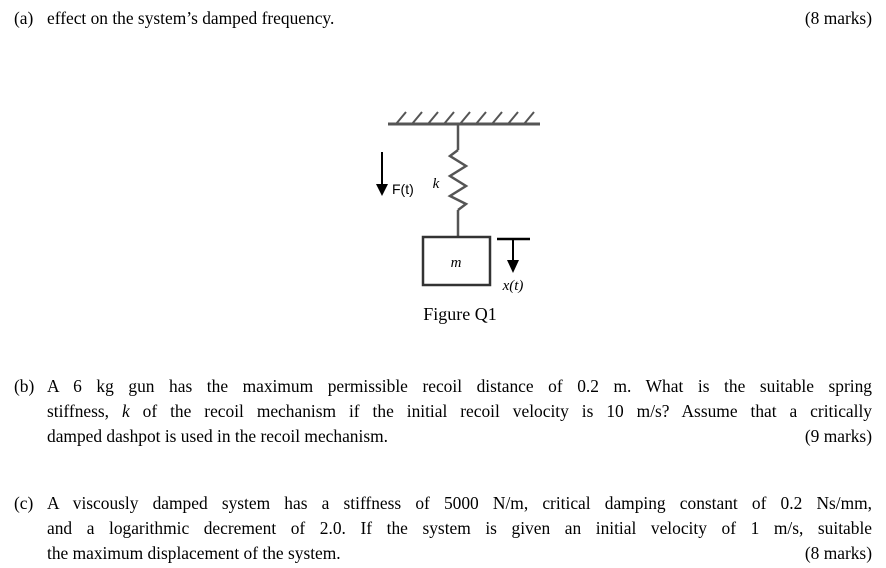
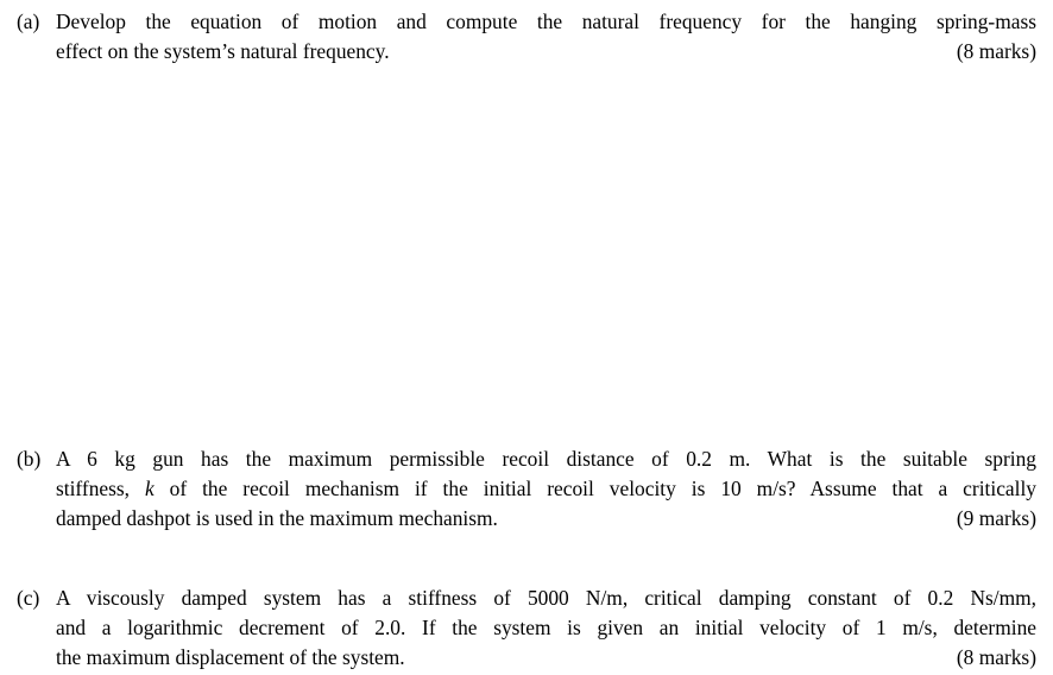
  (a)
+ Develop the equation of motion and compute the natural frequency for the hanging spring-mass
- effect on the system’s damped frequency.
+ effect on the system’s natural frequency.
  (8 marks)
- m
- F(t)
- k
- x(t)
- Figure Q1
  (b)
  A 6 kg gun has the maximum permissible recoil distance of 0.2 m. What is the suitable spring
  stiffness, k of the recoil mechanism if the initial recoil velocity is 10 m/s? Assume that a critically
- damped dashpot is used in the recoil mechanism.
+ damped dashpot is used in the maximum mechanism.
  (9 marks)
  (c)
  A viscously damped system has a stiffness of 5000 N/m, critical damping constant of 0.2 Ns/mm,
- and a logarithmic decrement of 2.0. If the system is given an initial velocity of 1 m/s, suitable
+ and a logarithmic decrement of 2.0. If the system is given an initial velocity of 1 m/s, determine
  the maximum displacement of the system.
  (8 marks)
